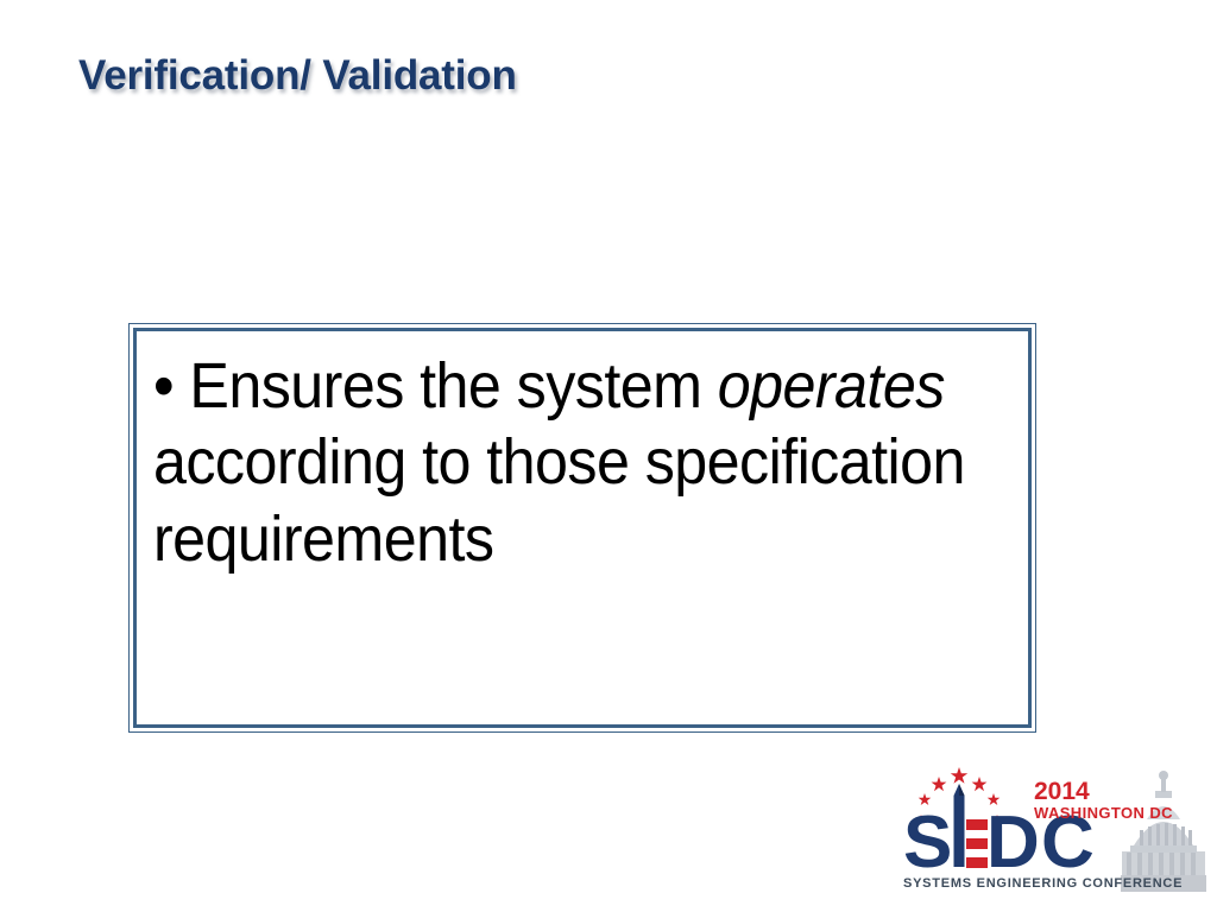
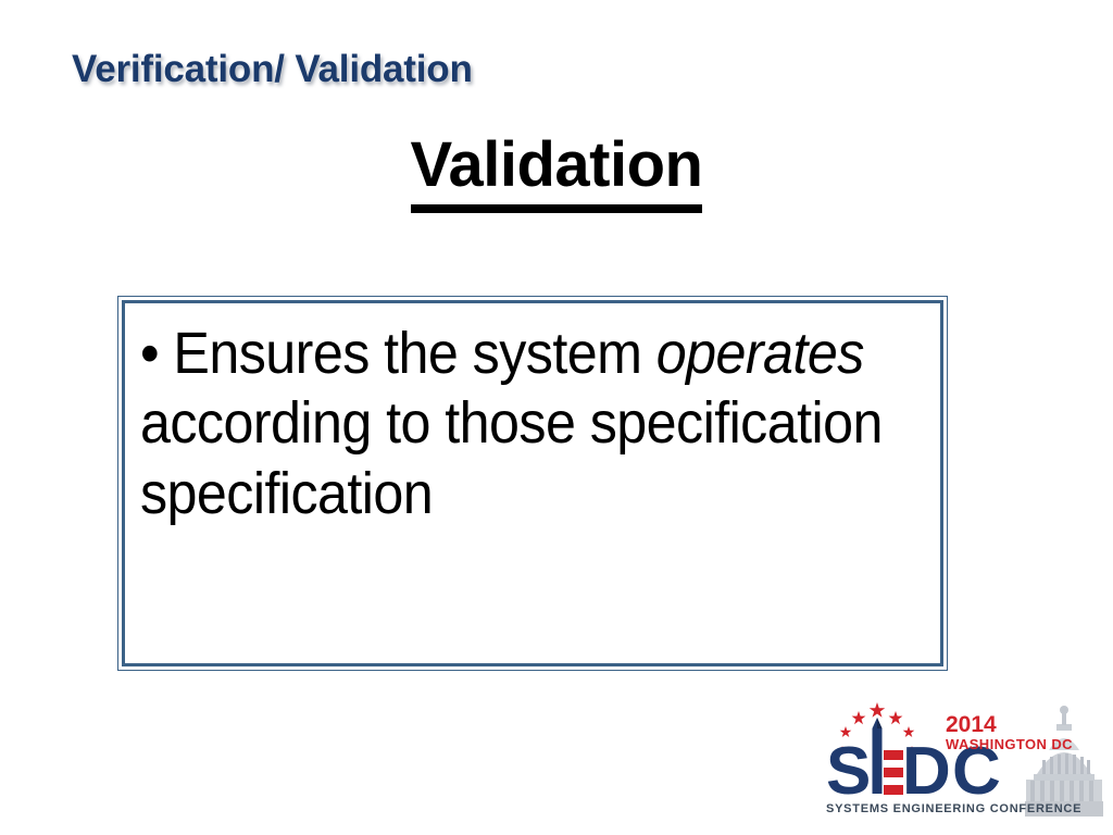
  Verification/ Validation
+ Validation
- • Ensures the system operates according to those specification requirements
+ • Ensures the system operates according to those specification specification
  S
  D
  C
  2014
  WASHINGTON DC
  SYSTEMS ENGINEERING CONFERENCE
